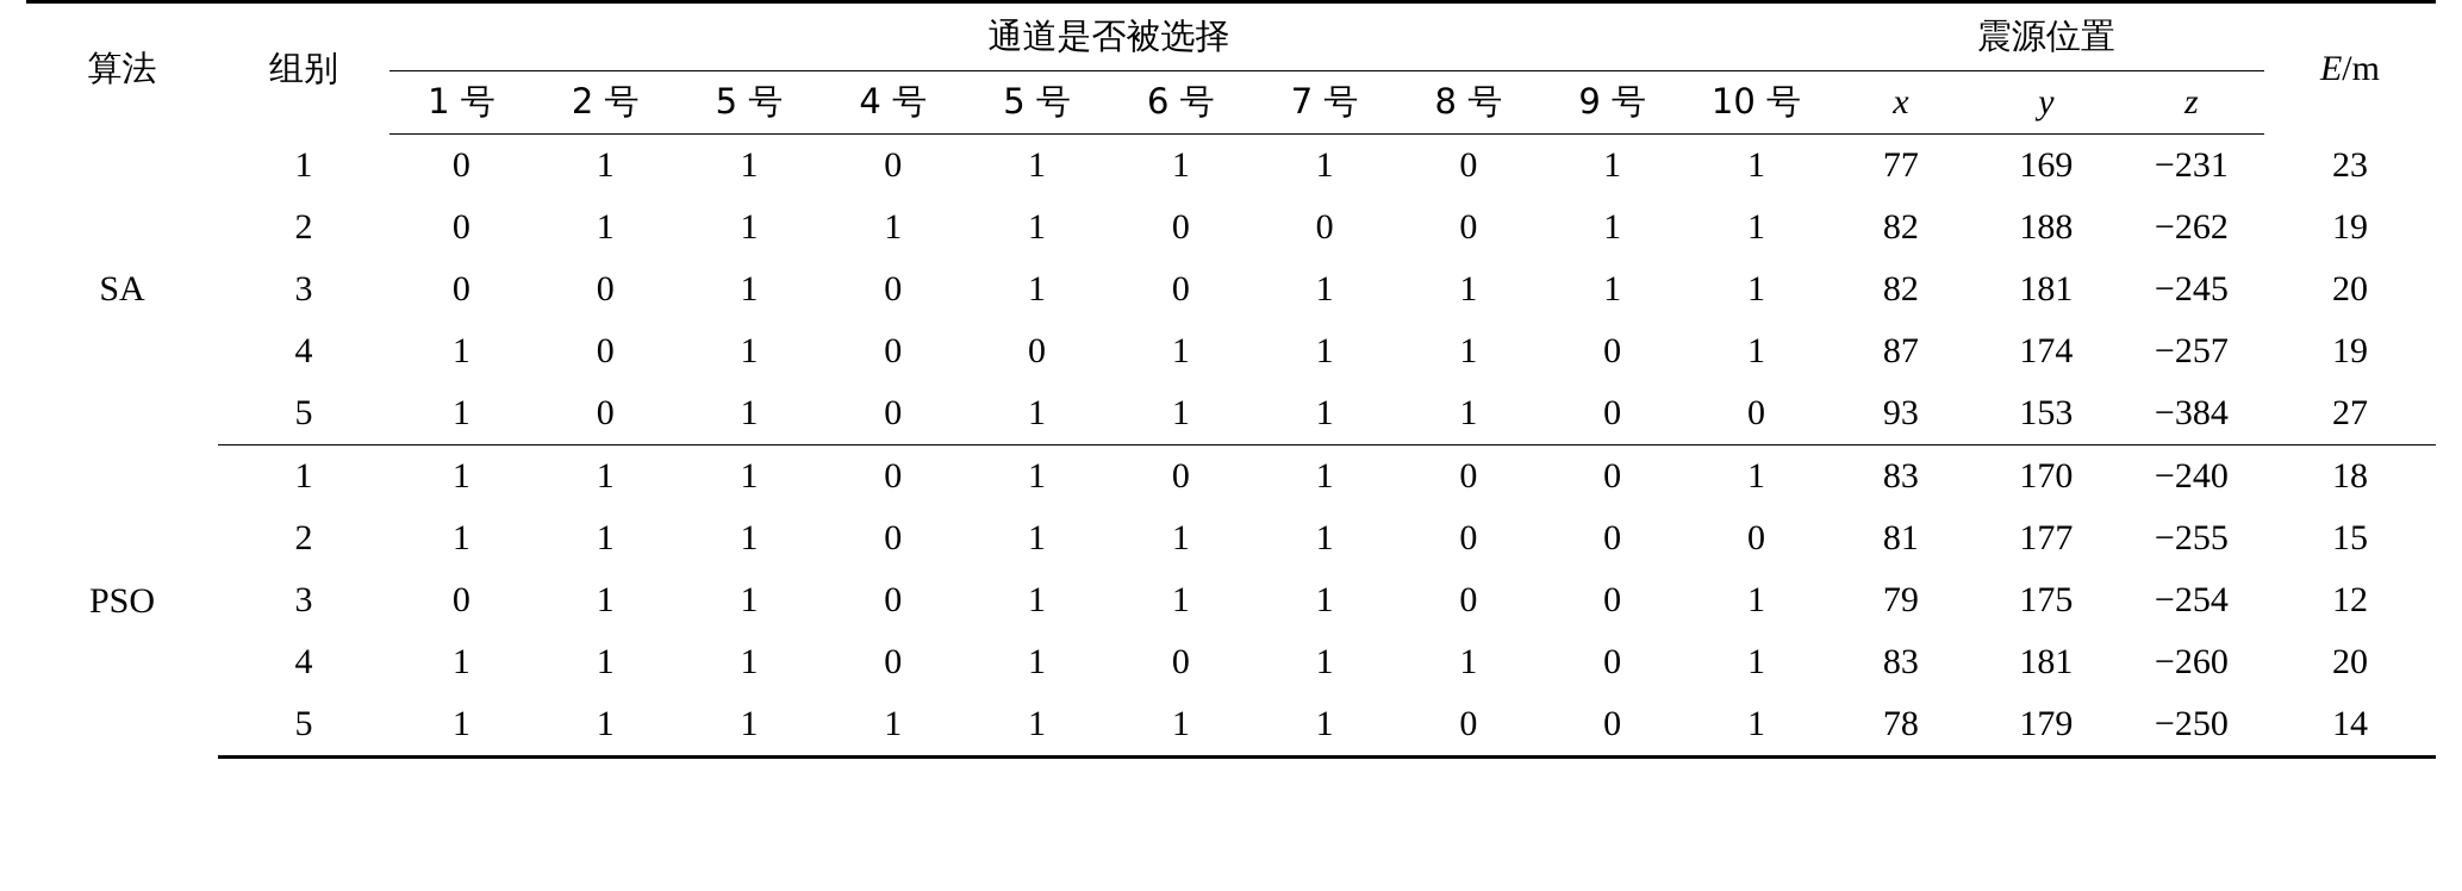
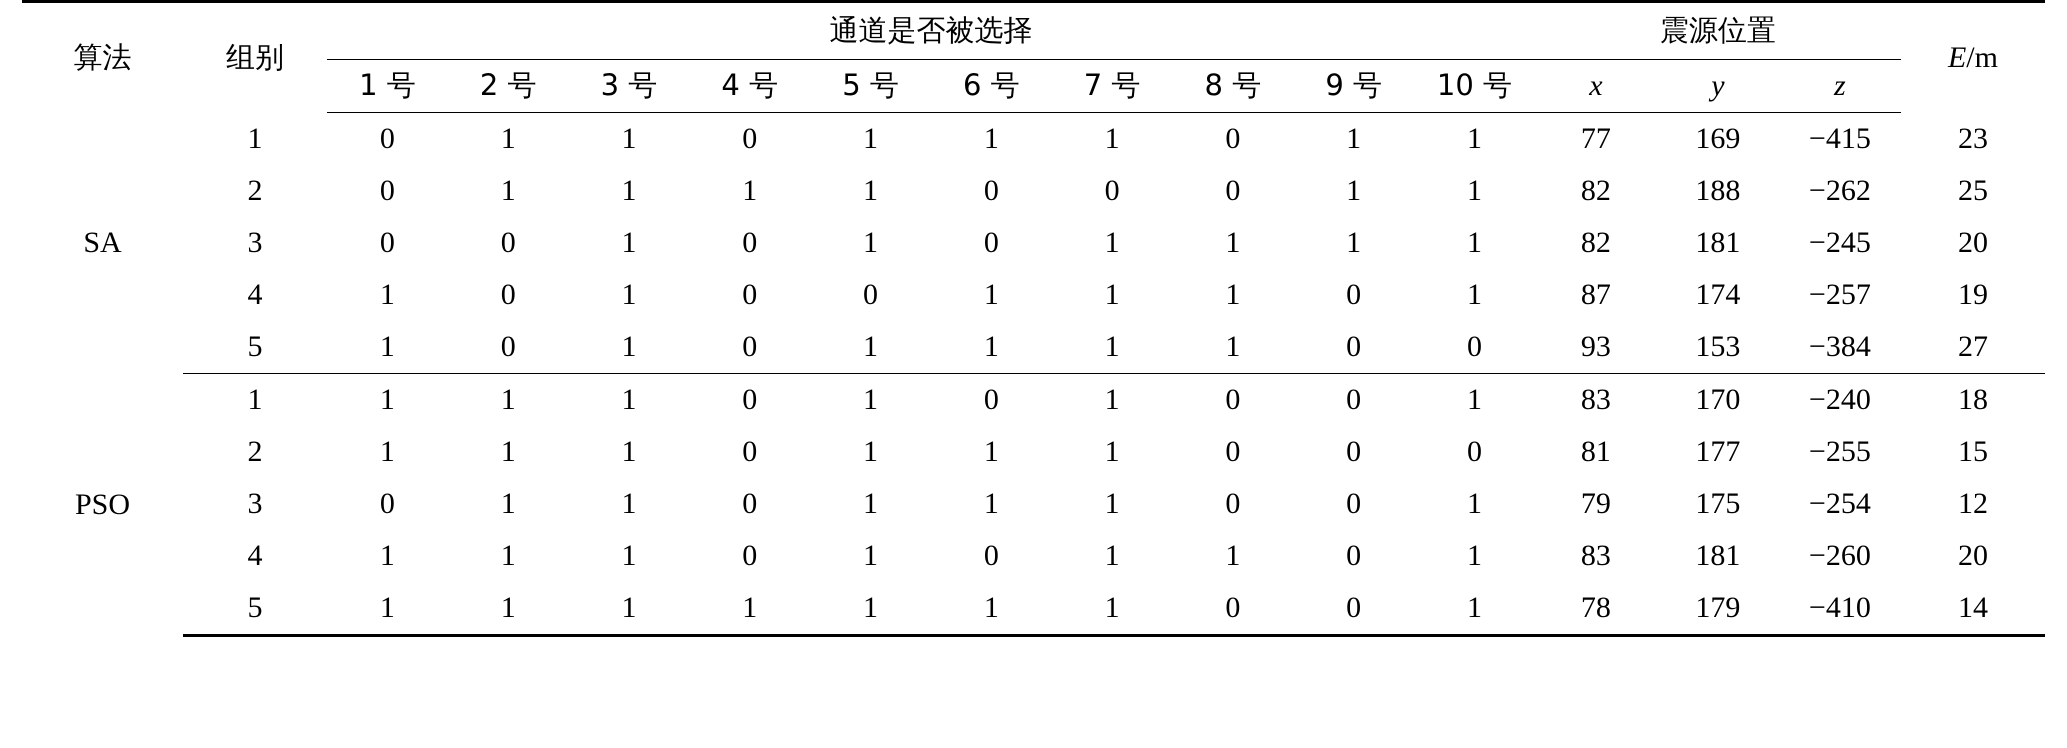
  算法	组别	通道是否被选择	震源位置	E/m
- 1 号	2 号	5 号	4 号	5 号	6 号	7 号	8 号	9 号	10 号	x	y	z
+ 1 号	2 号	3 号	4 号	5 号	6 号	7 号	8 号	9 号	10 号	x	y	z
- SA	1	0	1	1	0	1	1	1	0	1	1	77	169	−231	23
+ SA	1	0	1	1	0	1	1	1	0	1	1	77	169	−415	23
- 2	0	1	1	1	1	0	0	0	1	1	82	188	−262	19
+ 2	0	1	1	1	1	0	0	0	1	1	82	188	−262	25
  3	0	0	1	0	1	0	1	1	1	1	82	181	−245	20
  4	1	0	1	0	0	1	1	1	0	1	87	174	−257	19
  5	1	0	1	0	1	1	1	1	0	0	93	153	−384	27
  PSO	1	1	1	1	0	1	0	1	0	0	1	83	170	−240	18
  2	1	1	1	0	1	1	1	0	0	0	81	177	−255	15
  3	0	1	1	0	1	1	1	0	0	1	79	175	−254	12
  4	1	1	1	0	1	0	1	1	0	1	83	181	−260	20
- 5	1	1	1	1	1	1	1	0	0	1	78	179	−250	14
+ 5	1	1	1	1	1	1	1	0	0	1	78	179	−410	14
